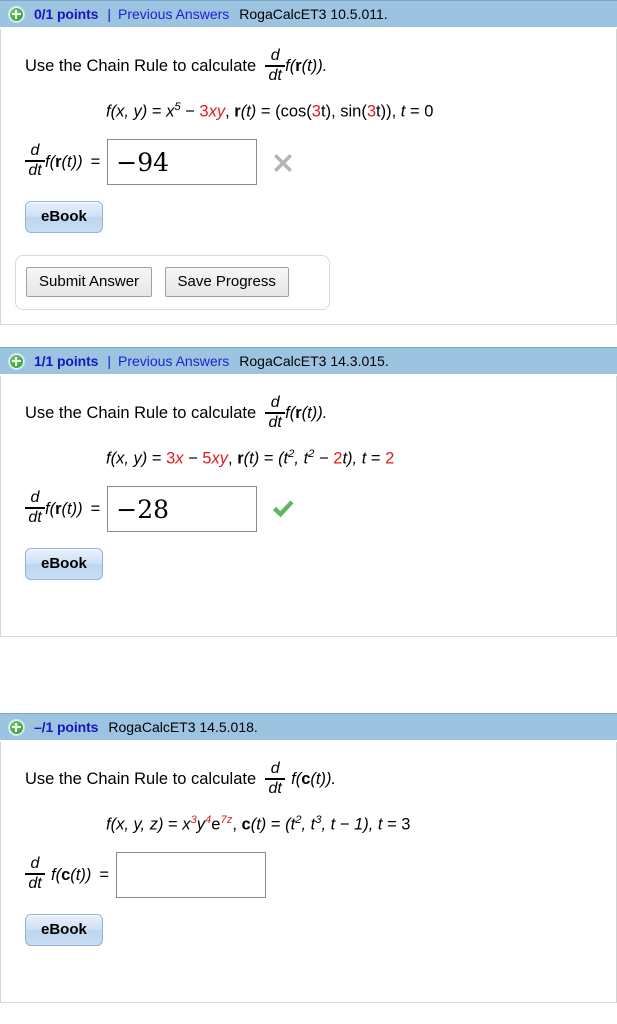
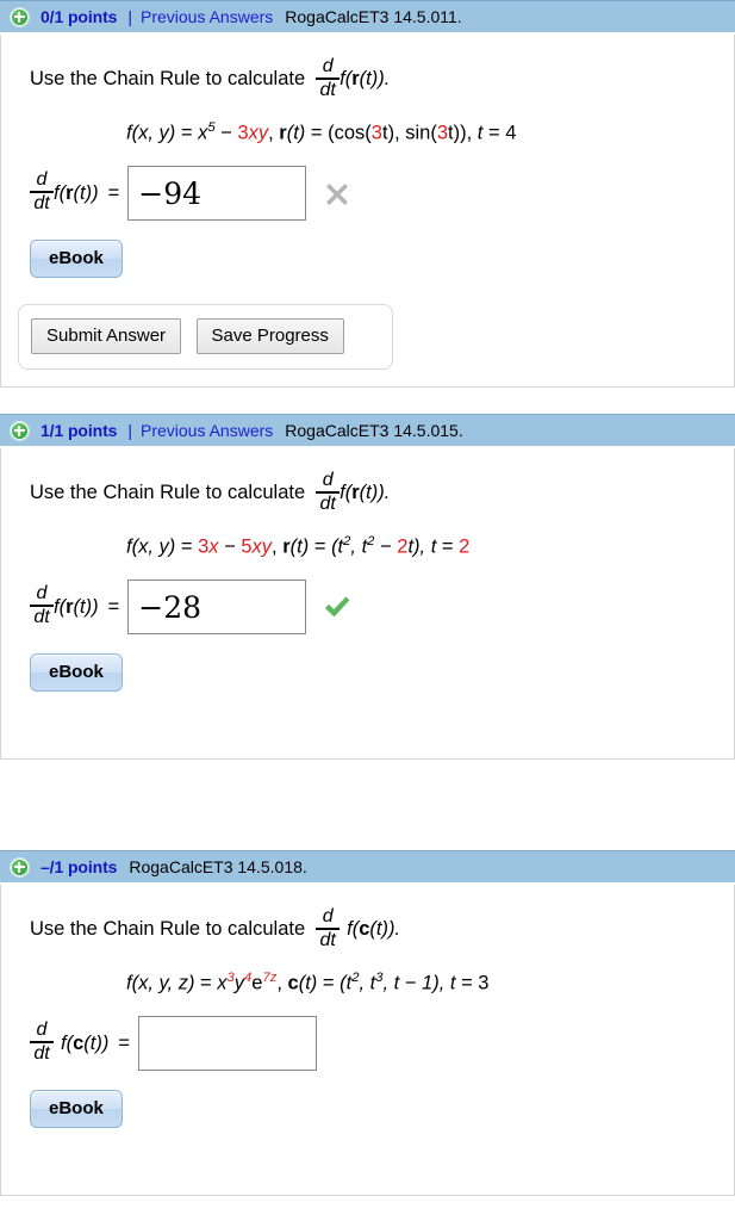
  0/1 points
  |
  Previous Answers
- RogaCalcET3 10.5.011.
+ RogaCalcET3 14.5.011.
  Use the Chain Rule to calculate
  d
  dt
  f(r(t)).
- f(x, y) = x5 − 3xy, r(t) = (cos(3t), sin(3t)), t = 0
+ f(x, y) = x5 − 3xy, r(t) = (cos(3t), sin(3t)), t = 4
  d
  dt
  f(r(t))
  =
  −94
  eBook
  Submit Answer Save Progress
  1/1 points
  |
  Previous Answers
- RogaCalcET3 14.3.015.
+ RogaCalcET3 14.5.015.
  Use the Chain Rule to calculate
  d
  dt
  f(r(t)).
  f(x, y) = 3x − 5xy, r(t) = (t2, t2 − 2t), t = 2
  d
  dt
  f(r(t))
  =
  −28
  eBook
  –/1 points
  RogaCalcET3 14.5.018.
  Use the Chain Rule to calculate
  d
  dt
  f(c(t)).
  f(x, y, z) = x3y4e7z, c(t) = (t2, t3, t − 1), t = 3
  d
  dt
  f(c(t))
  =
  eBook
